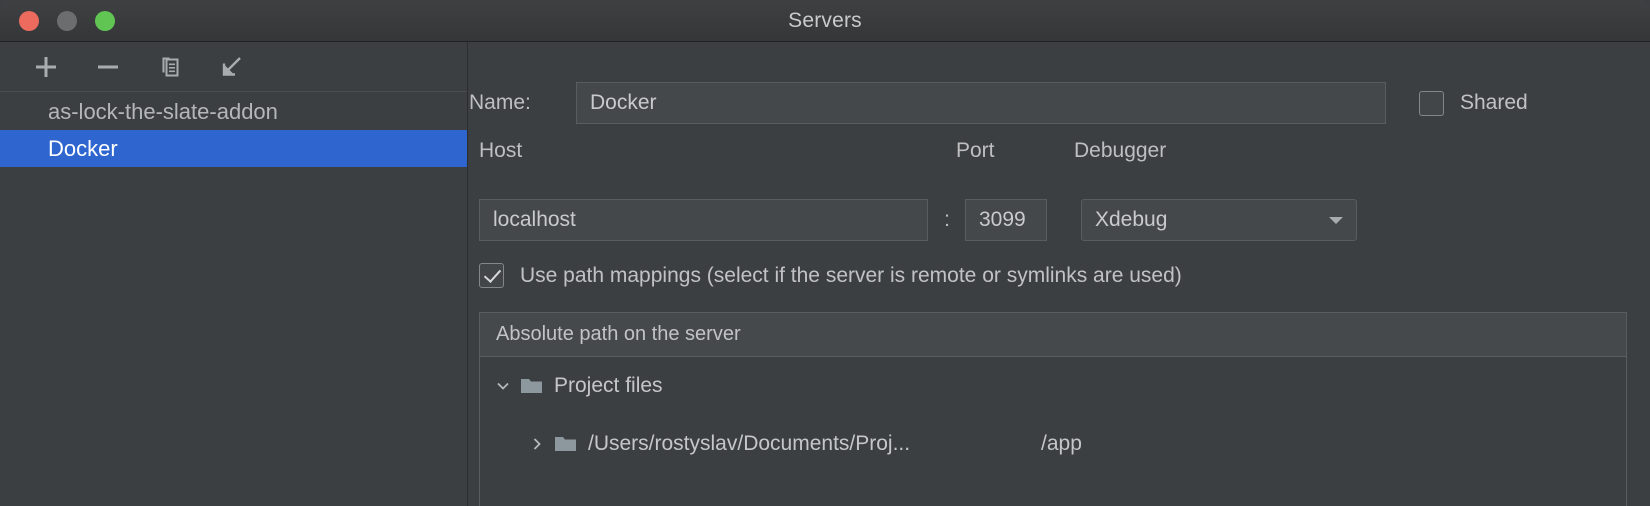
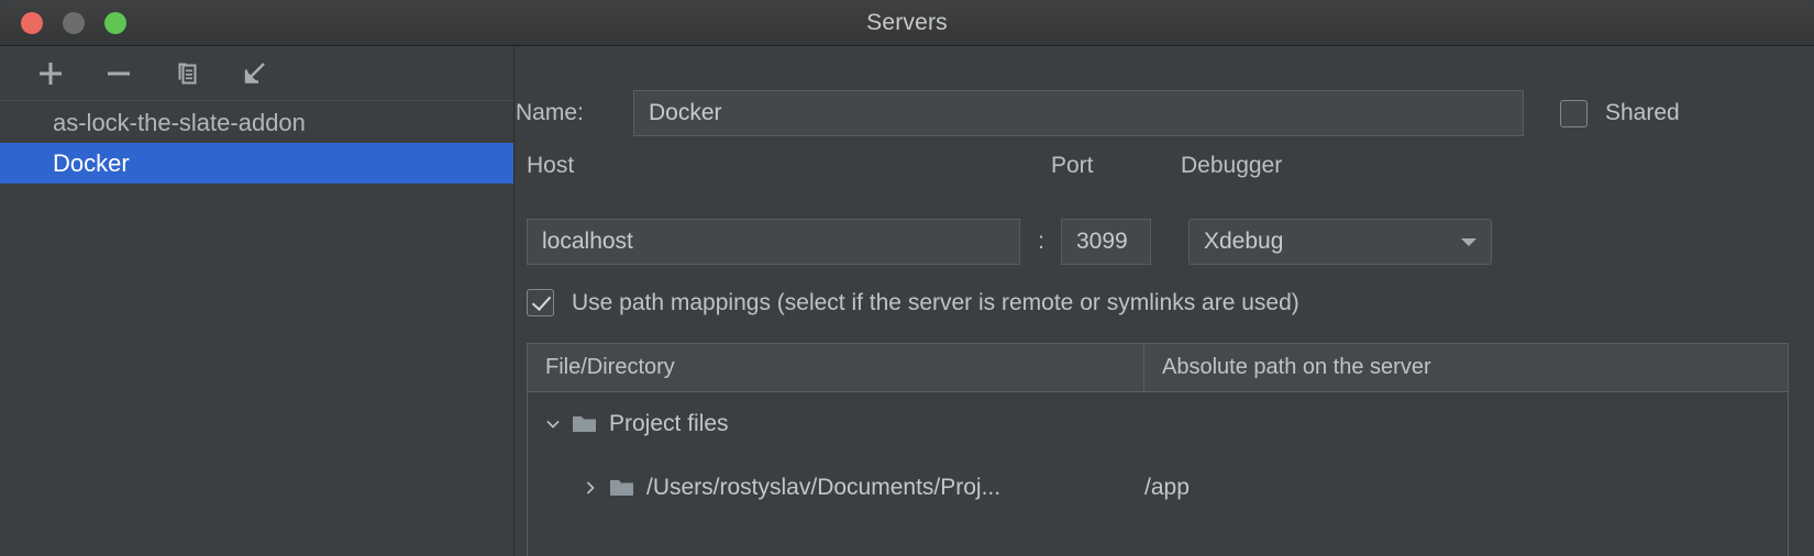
  Servers
  as-lock-the-slate-addon
  Docker
  Name:
  Docker
  Shared
  Host
  Port
  Debugger
  localhost
  :
  3099
  Xdebug
  Use path mappings (select if the server is remote or symlinks are used)
+ File/Directory
  Absolute path on the server
  Project files
  /Users/rostyslav/Documents/Proj...
  /app
